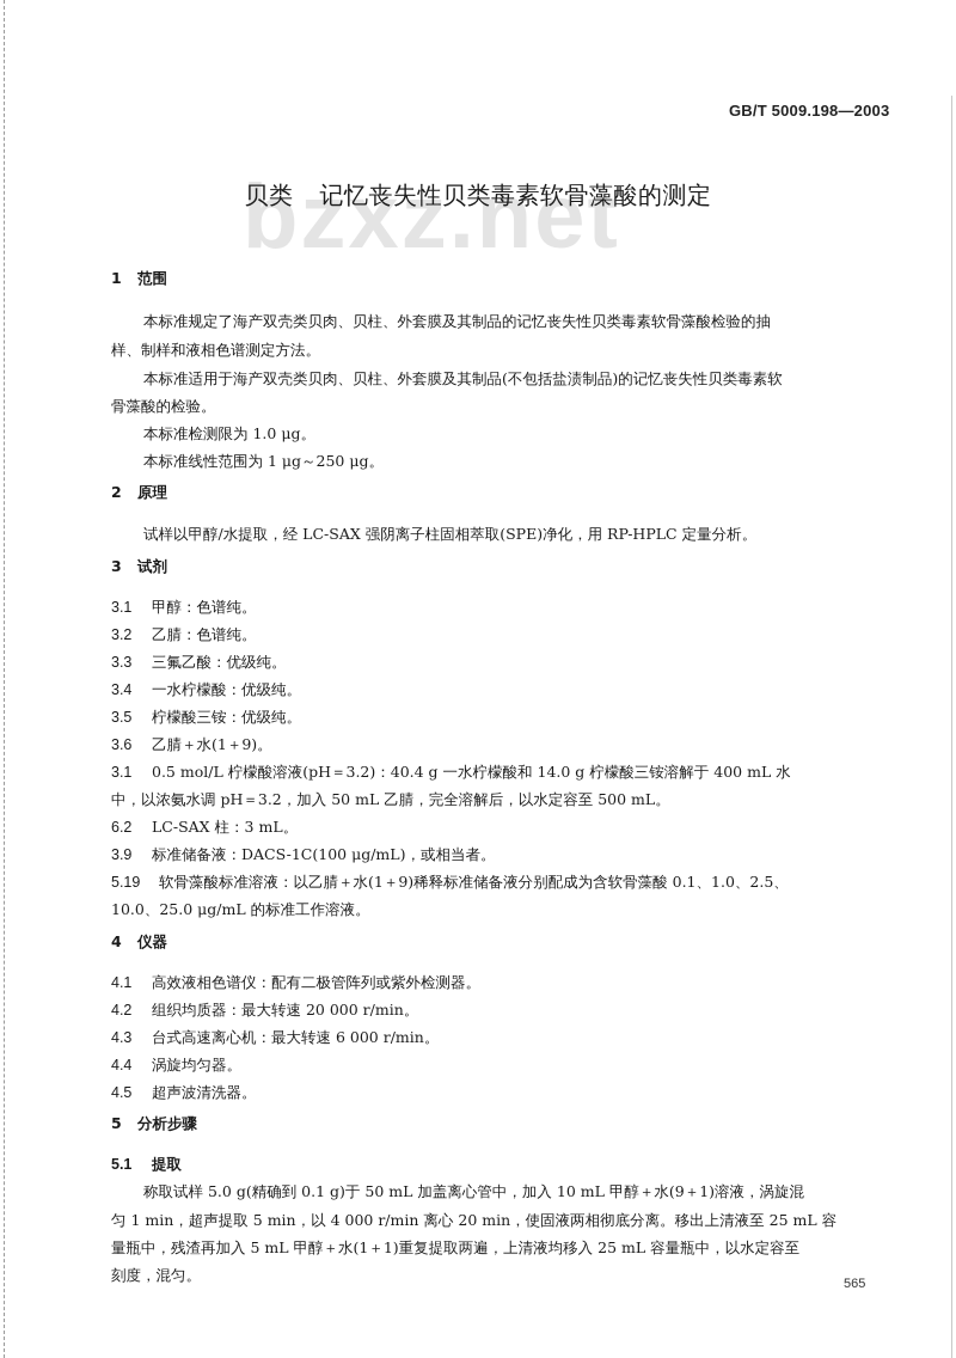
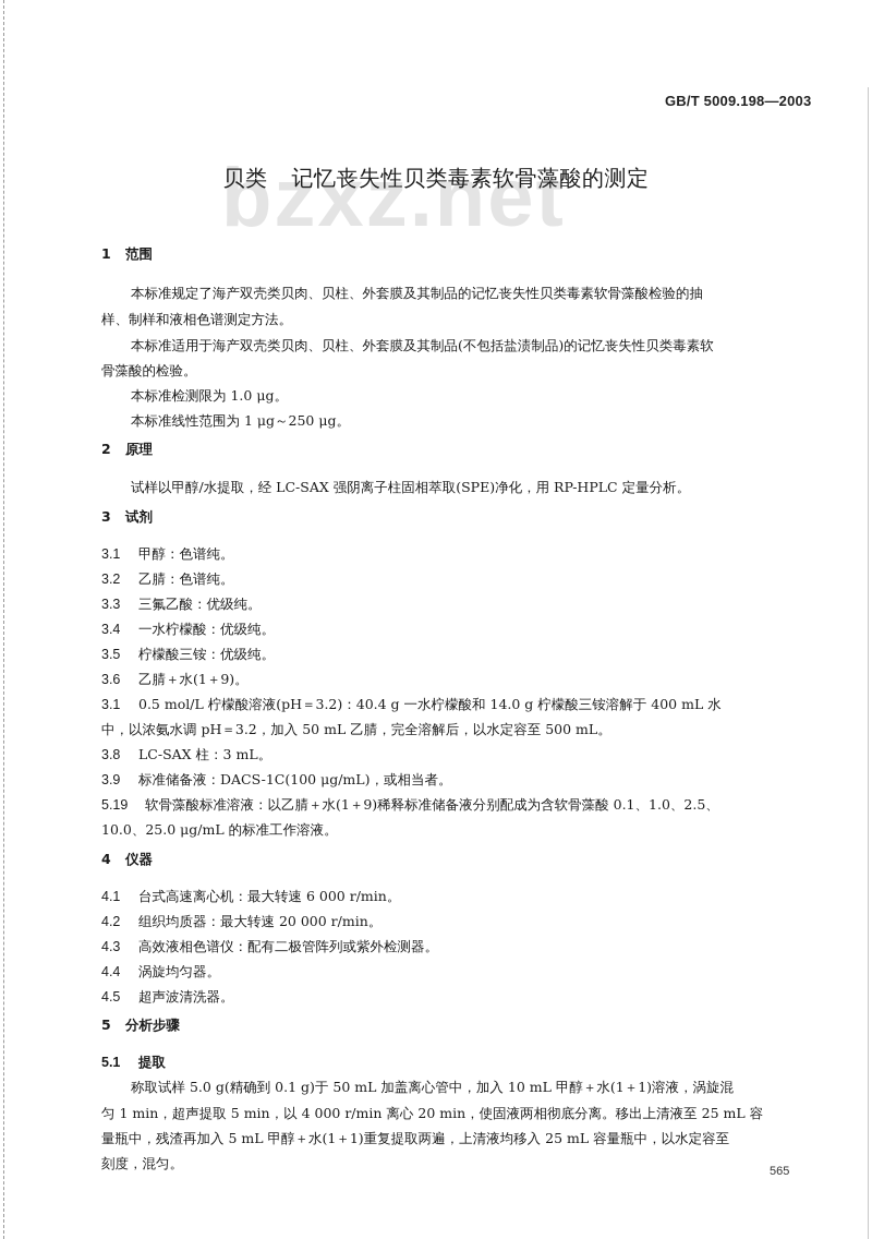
  GB/T 5009.198—2003
  bzxz.net
  贝类 记忆丧失性贝类毒素软骨藻酸的测定
  1 范围
  本标准规定了海产双壳类贝肉、贝柱、外套膜及其制品的记忆丧失性贝类毒素软骨藻酸检验的抽
  样、制样和液相色谱测定方法。
  本标准适用于海产双壳类贝肉、贝柱、外套膜及其制品(不包括盐渍制品)的记忆丧失性贝类毒素软
  骨藻酸的检验。
  本标准检测限为 1.0 μg。
  本标准线性范围为 1 μg～250 μg。
  2 原理
  试样以甲醇/水提取，经 LC-SAX 强阴离子柱固相萃取(SPE)净化，用 RP-HPLC 定量分析。
  3 试剂
  3.1 甲醇：色谱纯。
  3.2 乙腈：色谱纯。
  3.3 三氟乙酸：优级纯。
  3.4 一水柠檬酸：优级纯。
  3.5 柠檬酸三铵：优级纯。
  3.6 乙腈＋水(1＋9)。
  3.1 0.5 mol/L 柠檬酸溶液(pH＝3.2)：40.4 g 一水柠檬酸和 14.0 g 柠檬酸三铵溶解于 400 mL 水
  中，以浓氨水调 pH＝3.2，加入 50 mL 乙腈，完全溶解后，以水定容至 500 mL。
- 6.2 LC-SAX 柱：3 mL。
+ 3.8 LC-SAX 柱：3 mL。
  3.9 标准储备液：DACS-1C(100 μg/mL)，或相当者。
  5.19 软骨藻酸标准溶液：以乙腈＋水(1＋9)稀释标准储备液分别配成为含软骨藻酸 0.1、1.0、2.5、
  10.0、25.0 μg/mL 的标准工作溶液。
  4 仪器
- 4.1 高效液相色谱仪：配有二极管阵列或紫外检测器。
+ 4.1 台式高速离心机：最大转速 6 000 r/min。
  4.2 组织均质器：最大转速 20 000 r/min。
- 4.3 台式高速离心机：最大转速 6 000 r/min。
+ 4.3 高效液相色谱仪：配有二极管阵列或紫外检测器。
  4.4 涡旋均匀器。
  4.5 超声波清洗器。
  5 分析步骤
  5.1 提取
- 称取试样 5.0 g(精确到 0.1 g)于 50 mL 加盖离心管中，加入 10 mL 甲醇＋水(9＋1)溶液，涡旋混
+ 称取试样 5.0 g(精确到 0.1 g)于 50 mL 加盖离心管中，加入 10 mL 甲醇＋水(1＋1)溶液，涡旋混
  匀 1 min，超声提取 5 min，以 4 000 r/min 离心 20 min，使固液两相彻底分离。移出上清液至 25 mL 容
  量瓶中，残渣再加入 5 mL 甲醇＋水(1＋1)重复提取两遍，上清液均移入 25 mL 容量瓶中，以水定容至
  刻度，混匀。
  565
